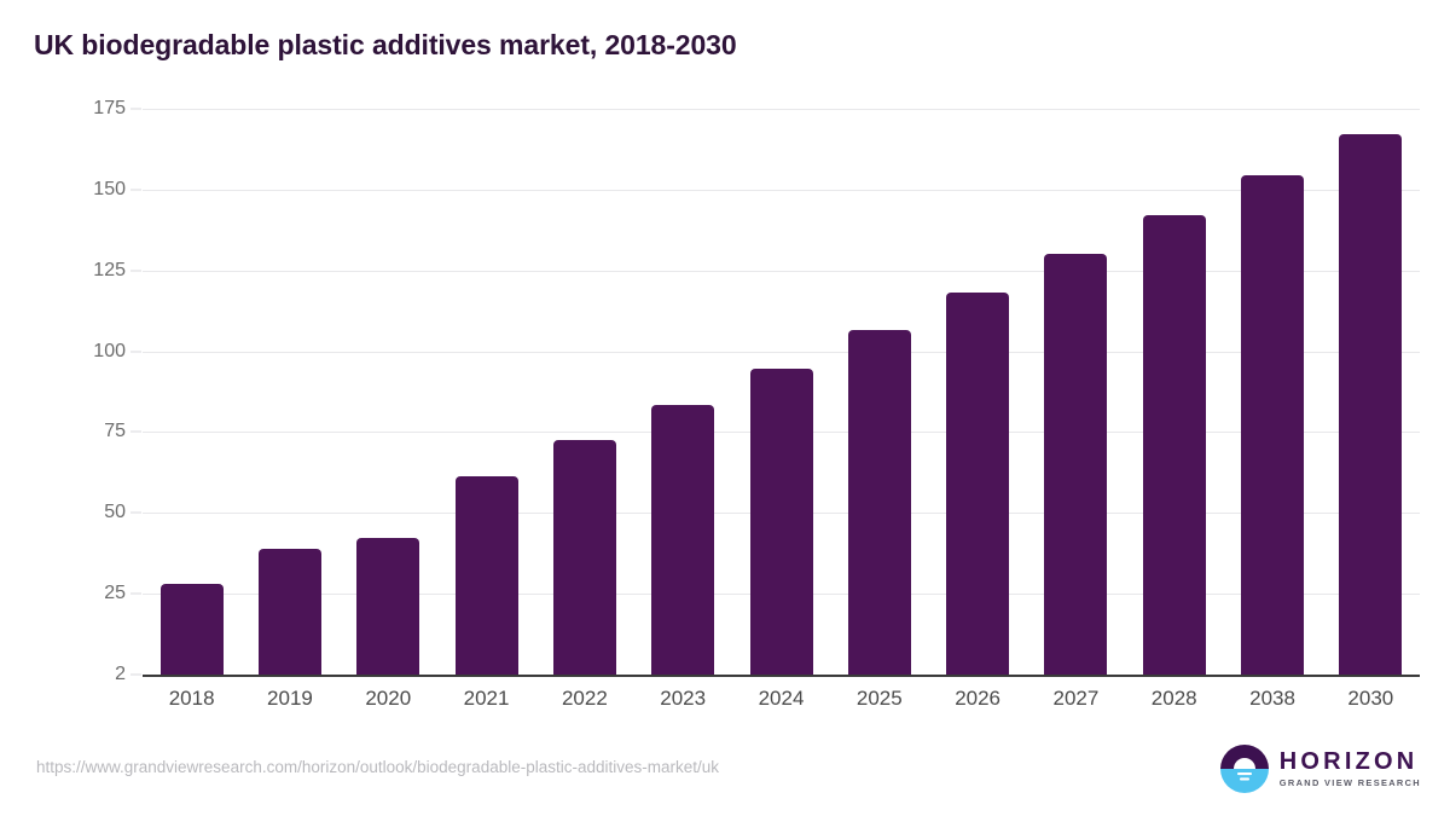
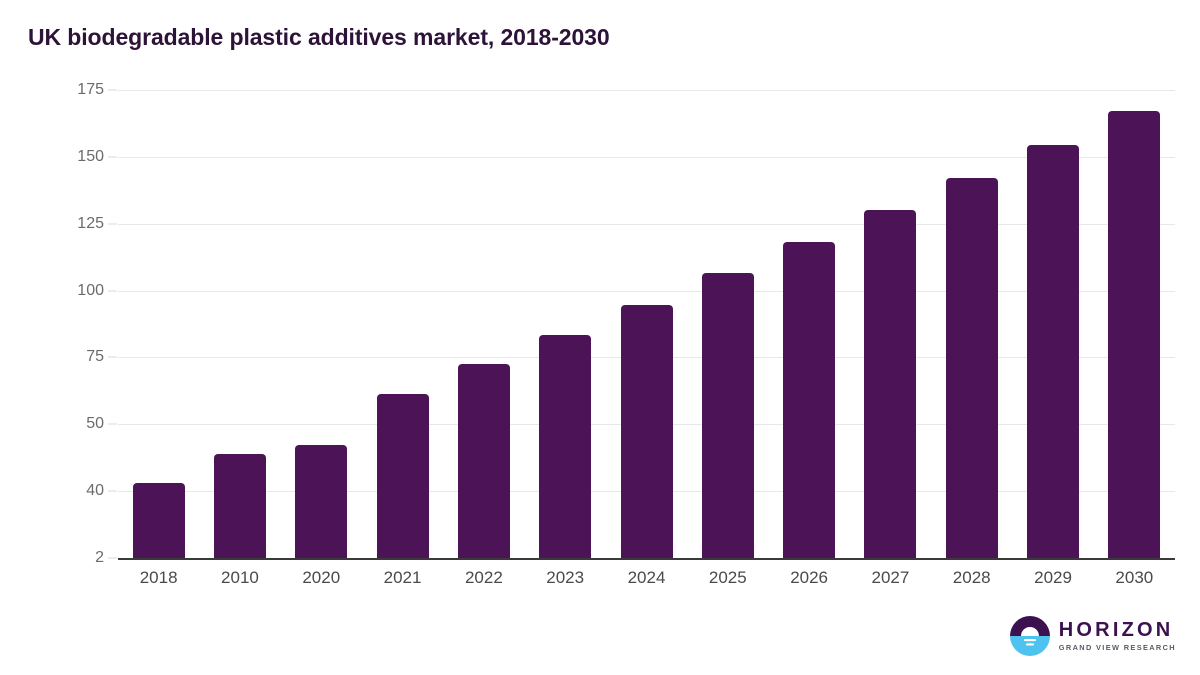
  UK biodegradable plastic additives market, 2018-2030
  2
- 25
+ 40
  50
  75
  100
  125
  150
  175
  2018
- 2019
+ 2010
  2020
  2021
  2022
  2023
  2024
  2025
  2026
  2027
  2028
- 2038
+ 2029
  2030
- https://www.grandviewresearch.com/horizon/outlook/biodegradable-plastic-additives-market/uk
  HORIZON
  GRAND VIEW RESEARCH
